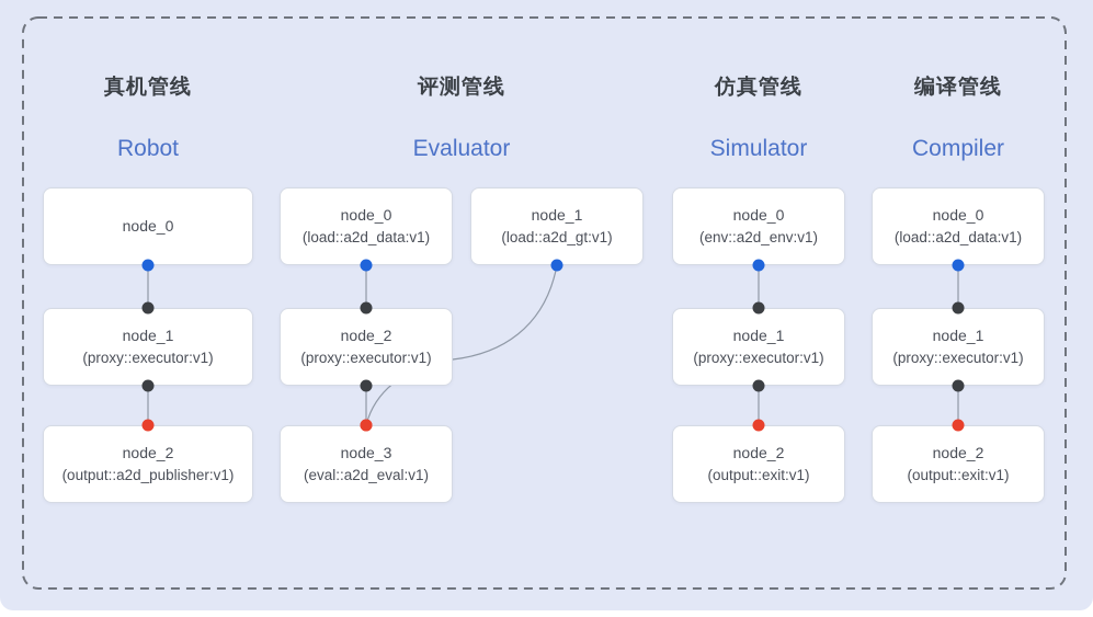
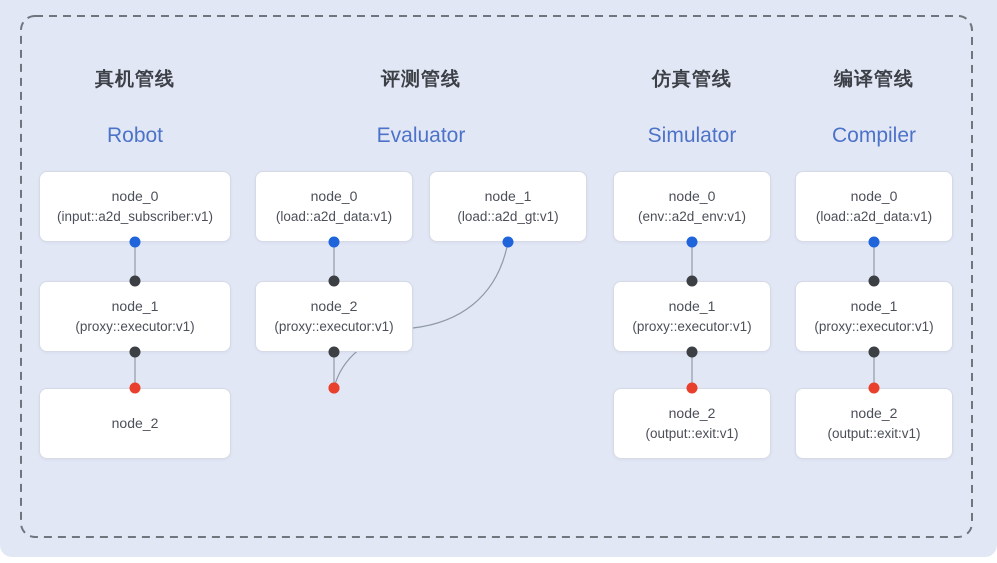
  真机管线
  Robot
  node_0
+ (input::a2d_subscriber:v1)
  node_1
  (proxy::executor:v1)
  node_2
- (output::a2d_publisher:v1)
  评测管线
  Evaluator
  node_0
  (load::a2d_data:v1)
  node_1
  (load::a2d_gt:v1)
  node_2
  (proxy::executor:v1)
- node_3
- (eval::a2d_eval:v1)
  仿真管线
  Simulator
  node_0
  (env::a2d_env:v1)
  node_1
  (proxy::executor:v1)
  node_2
  (output::exit:v1)
  编译管线
  Compiler
  node_0
  (load::a2d_data:v1)
  node_1
  (proxy::executor:v1)
  node_2
  (output::exit:v1)
